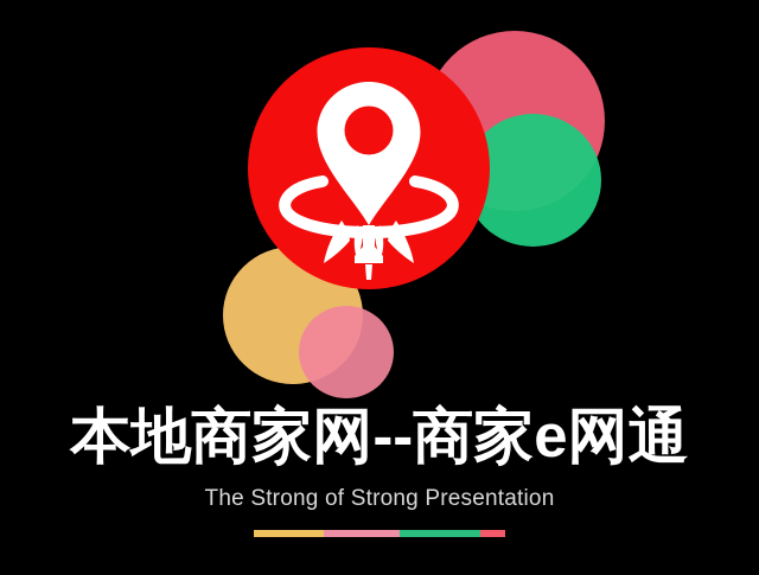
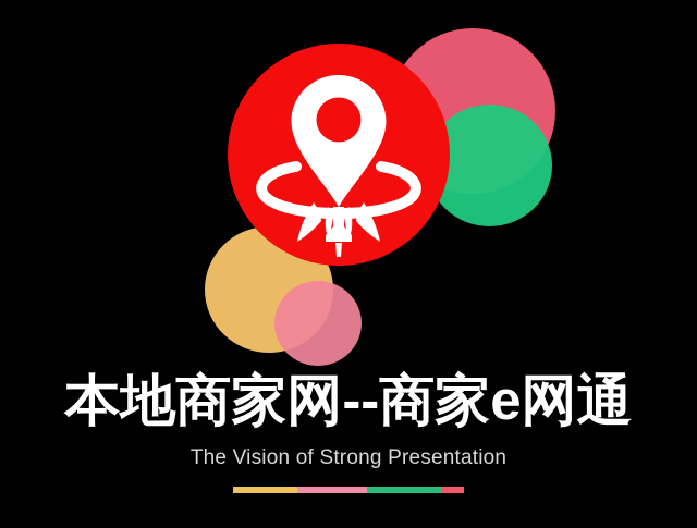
  本地商家网--商家e网通
- The Strong of Strong Presentation
+ The Vision of Strong Presentation
